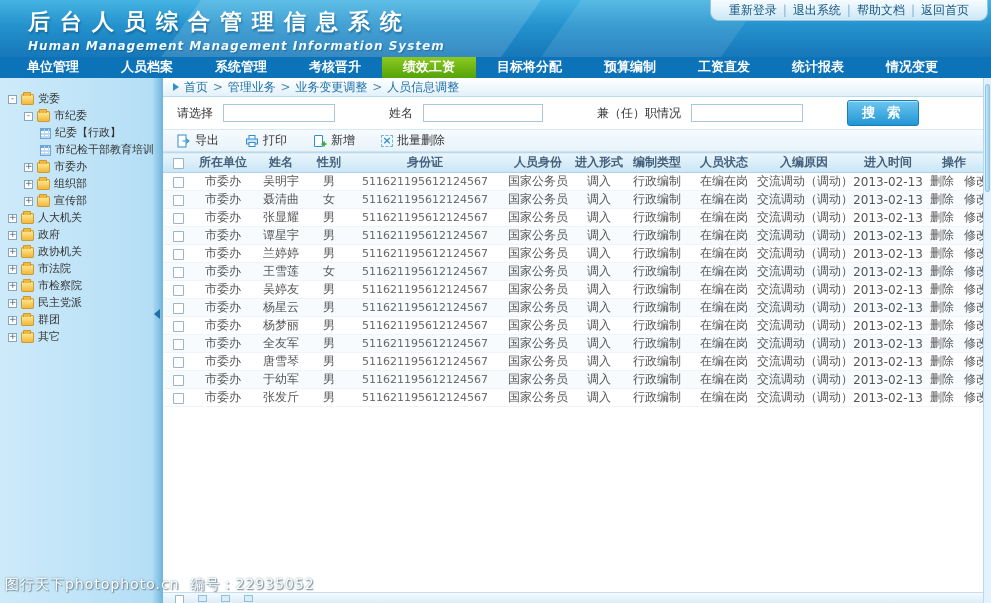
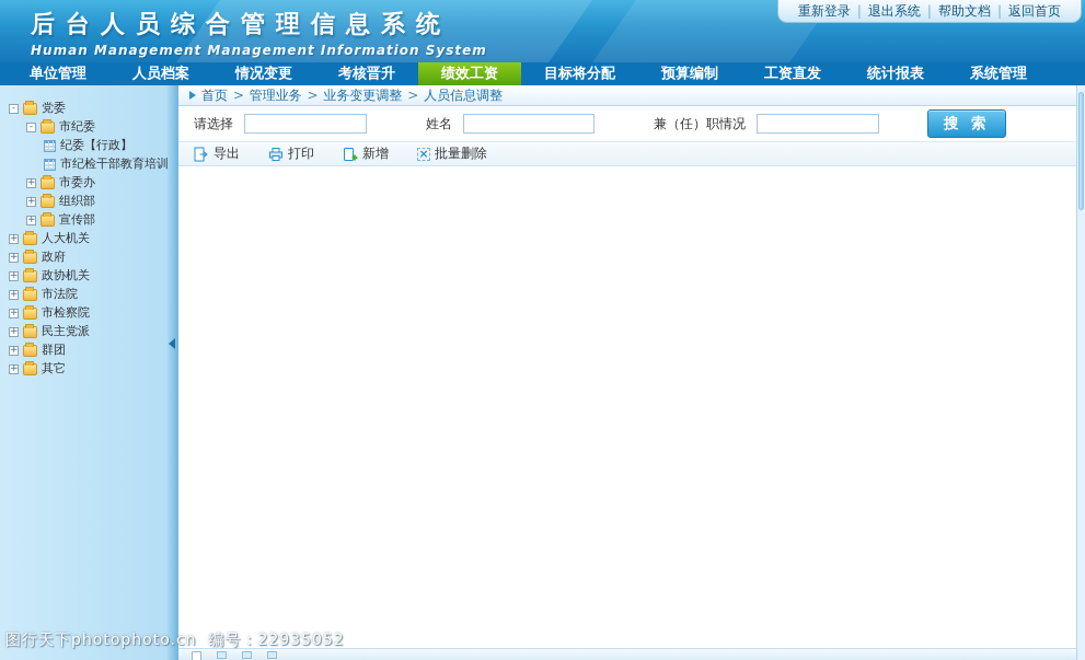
  后台人员综合管理信息系统
  Human Management Management Information System
  重新登录
  |
  退出系统
  |
  帮助文档
  |
  返回首页
  单位管理
  人员档案
- 系统管理
+ 情况变更
  考核晋升
  绩效工资
  目标将分配
  预算编制
  工资直发
  统计报表
- 情况变更
+ 系统管理
  -
  党委
  -
  市纪委
  纪委【行政】
  市纪检干部教育培训
  +
  市委办
  +
  组织部
  +
  宣传部
  +
  人大机关
  +
  政府
  +
  政协机关
  +
  市法院
  +
  市检察院
  +
  民主党派
  +
  群团
  +
  其它
  首页 > 管理业务 > 业务变更调整 > 人员信息调整
  请选择
  姓名
  兼（任）职情况
  搜 索
  导出
  打印
  新增
  ×
  批量删除
- 	所在单位	姓名	性别	身份证	人员身份	进入形式	编制类型	人员状态	入编原因	进入时间	操作
- 	市委办	吴明宇	男	511621195612124567	国家公务员	调入	行政编制	在编在岗	交流调动（调动）	2013-02-13	删除 修改
- 	市委办	聂清曲	女	511621195612124567	国家公务员	调入	行政编制	在编在岗	交流调动（调动）	2013-02-13	删除 修改
- 	市委办	张显耀	男	511621195612124567	国家公务员	调入	行政编制	在编在岗	交流调动（调动）	2013-02-13	删除 修改
- 	市委办	谭星宇	男	511621195612124567	国家公务员	调入	行政编制	在编在岗	交流调动（调动）	2013-02-13	删除 修改
- 	市委办	兰婷婷	男	511621195612124567	国家公务员	调入	行政编制	在编在岗	交流调动（调动）	2013-02-13	删除 修改
- 	市委办	王雪莲	女	511621195612124567	国家公务员	调入	行政编制	在编在岗	交流调动（调动）	2013-02-13	删除 修改
- 	市委办	吴婷友	男	511621195612124567	国家公务员	调入	行政编制	在编在岗	交流调动（调动）	2013-02-13	删除 修改
- 	市委办	杨星云	男	511621195612124567	国家公务员	调入	行政编制	在编在岗	交流调动（调动）	2013-02-13	删除 修改
- 	市委办	杨梦丽	男	511621195612124567	国家公务员	调入	行政编制	在编在岗	交流调动（调动）	2013-02-13	删除 修改
- 	市委办	全友军	男	511621195612124567	国家公务员	调入	行政编制	在编在岗	交流调动（调动）	2013-02-13	删除 修改
- 	市委办	唐雪琴	男	511621195612124567	国家公务员	调入	行政编制	在编在岗	交流调动（调动）	2013-02-13	删除 修改
- 	市委办	于幼军	男	511621195612124567	国家公务员	调入	行政编制	在编在岗	交流调动（调动）	2013-02-13	删除 修改
- 	市委办	张发斤	男	511621195612124567	国家公务员	调入	行政编制	在编在岗	交流调动（调动）	2013-02-13	删除 修改
  图行天下photophoto.cn 编号：22935052
